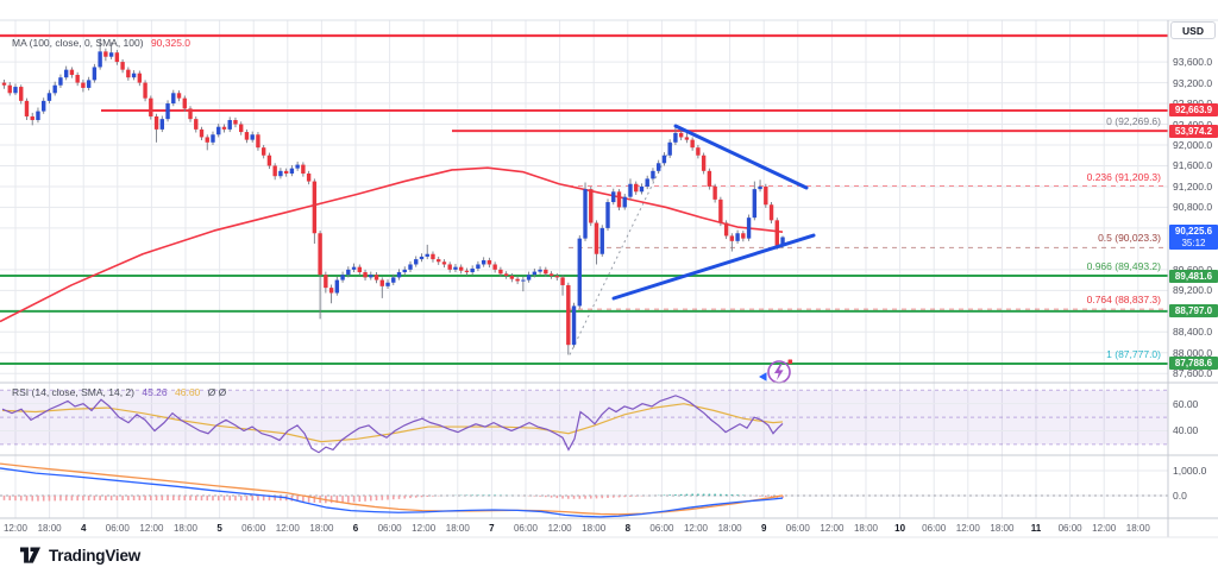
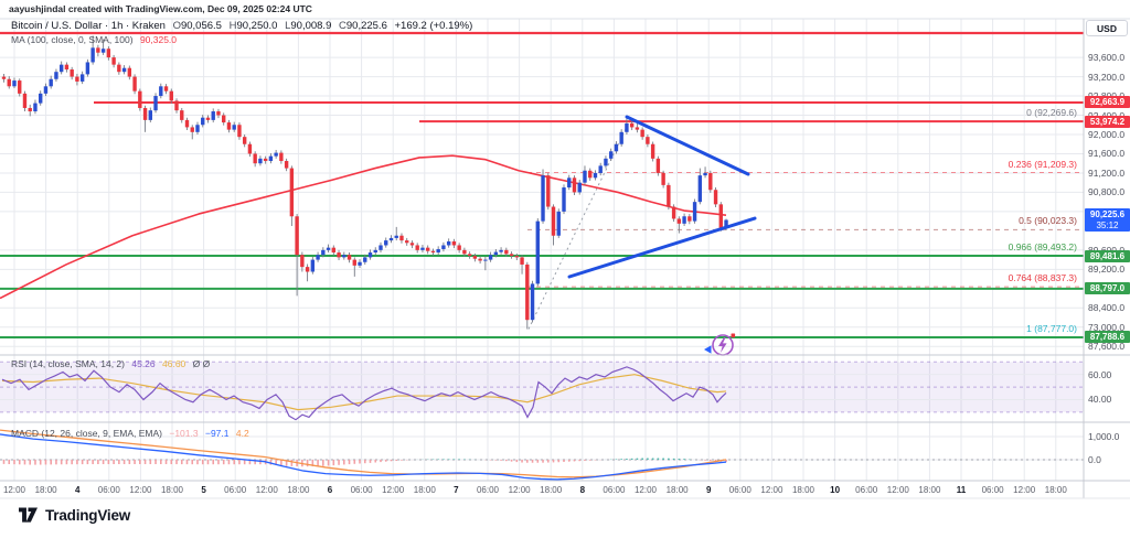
+ aayushjindal created with TradingView.com, Dec 09, 2025 02:24 UTC
  93,600.0
  93,200.0
  92,000.0
  91,600.0
  91,200.0
  90,800.0
  89,200.0
  88,400.0
- 88,000.0
+ 73,000.0
  87,600.0
  60.00
  40.00
  1,000.0
  0.0
  12:00
  18:00
  4
  06:00
  12:00
  18:00
  5
  06:00
  12:00
  18:00
  6
  06:00
  12:00
  18:00
  7
  06:00
  12:00
  18:00
  8
  06:00
  12:00
  18:00
  9
  06:00
  12:00
  18:00
  10
  06:00
  12:00
  18:00
  11
  06:00
  12:00
  18:00
  0 (92,269.6)
  0.236 (91,209.3)
  0.5 (90,023.3)
  0.966 (89,493.2)
  0.764 (88,837.3)
  1 (87,777.0)
  92,663.9
  53,974.2
  90,225.6
  35:12
  89,481.6
  88,797.0
  87,788.6
+ Bitcoin / U.S. Dollar · 1h · Kraken O90,056.5 H90,250.0 L90,008.9 C90,225.6 +169.2 (+0.19%)
  MA (100, close, 0, SMA, 100) 90,325.0
  RSI (14, close, SMA, 14, 2) 45.26 46.60 Ø Ø
+ MACD (12, 26, close, 9, EMA, EMA) −101.3 −97.1 4.2
  USD
  TradingView
